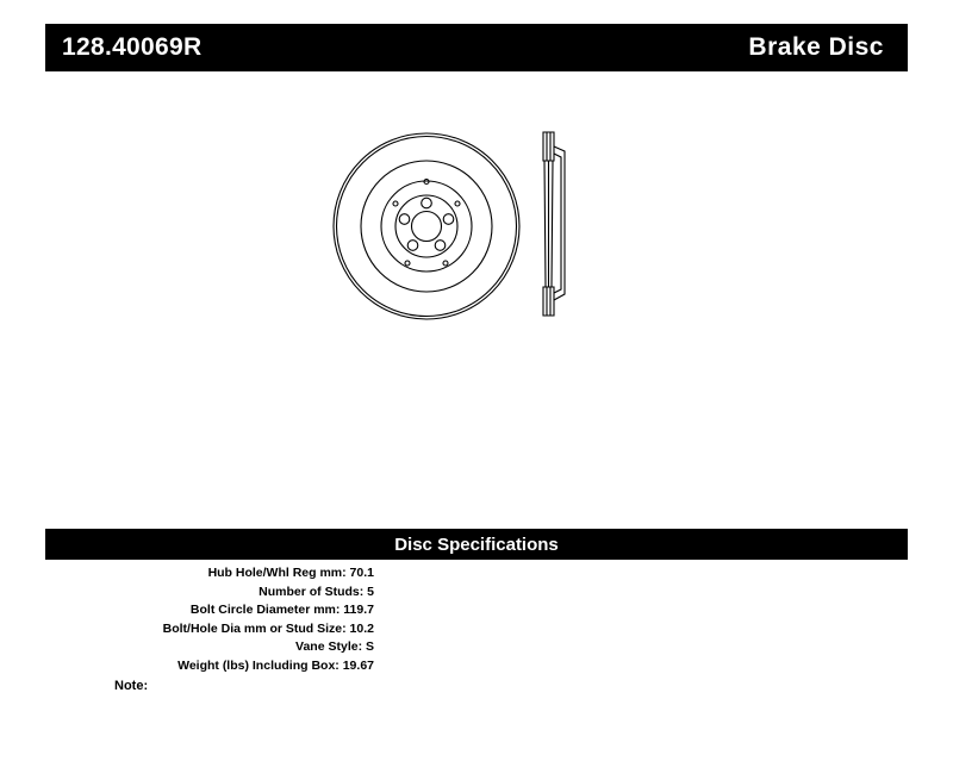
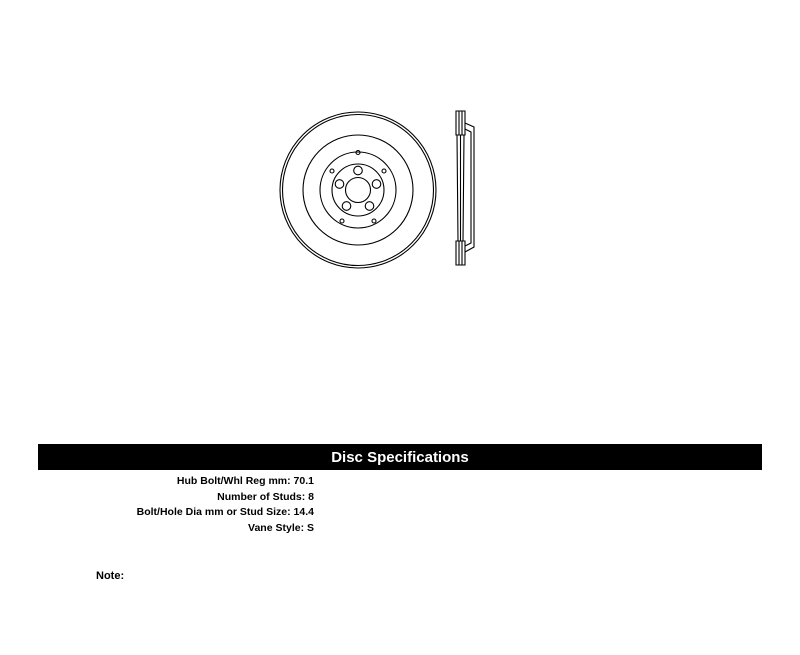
- 128.40069R
- Brake Disc
  Disc Specifications
- Hub Hole/Whl Reg mm: 70.1
+ Hub Bolt/Whl Reg mm: 70.1
- Number of Studs: 5
+ Number of Studs: 8
- Bolt Circle Diameter mm: 119.7
- Bolt/Hole Dia mm or Stud Size: 10.2
+ Bolt/Hole Dia mm or Stud Size: 14.4
  Vane Style: S
- Weight (lbs) Including Box: 19.67
  Note:
